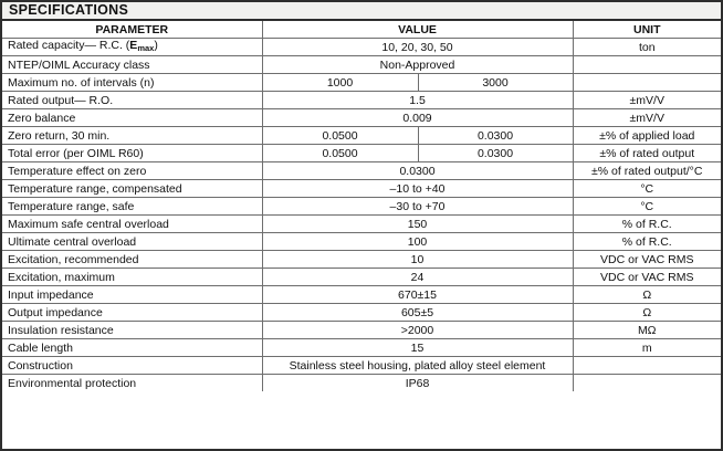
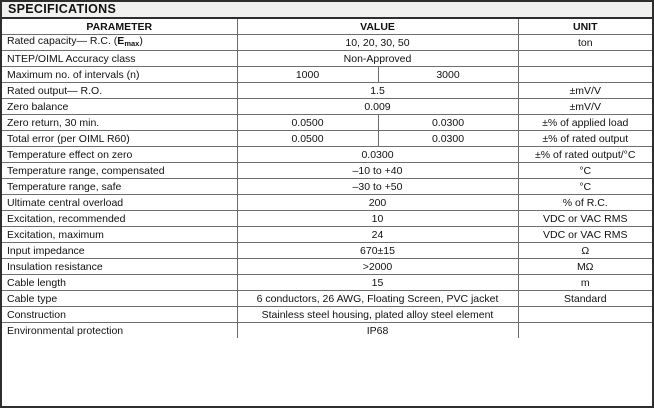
  SPECIFICATIONS
  PARAMETER	VALUE	UNIT
  Rated capacity— R.C. (Emax)	10, 20, 30, 50	ton
  NTEP/OIML Accuracy class	Non-Approved
  Maximum no. of intervals (n)	1000	3000
  Rated output— R.O.	1.5	±mV/V
  Zero balance	0.009	±mV/V
  Zero return, 30 min.	0.0500	0.0300	±% of applied load
  Total error (per OIML R60)	0.0500	0.0300	±% of rated output
  Temperature effect on zero	0.0300	±% of rated output/°C
  Temperature range, compensated	–10 to +40	°C
- Temperature range, safe	–30 to +70	°C
+ Temperature range, safe	–30 to +50	°C
- Maximum safe central overload	150	% of R.C.
- Ultimate central overload	100	% of R.C.
+ Ultimate central overload	200	% of R.C.
  Excitation, recommended	10	VDC or VAC RMS
  Excitation, maximum	24	VDC or VAC RMS
  Input impedance	670±15	Ω
- Output impedance	605±5	Ω
  Insulation resistance	>2000	MΩ
  Cable length	15	m
+ Cable type	6 conductors, 26 AWG, Floating Screen, PVC jacket	Standard
  Construction	Stainless steel housing, plated alloy steel element
  Environmental protection	IP68
